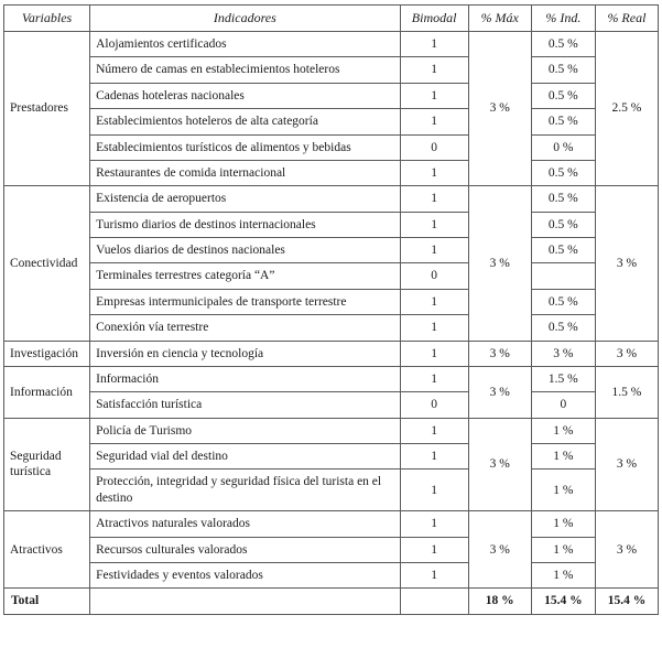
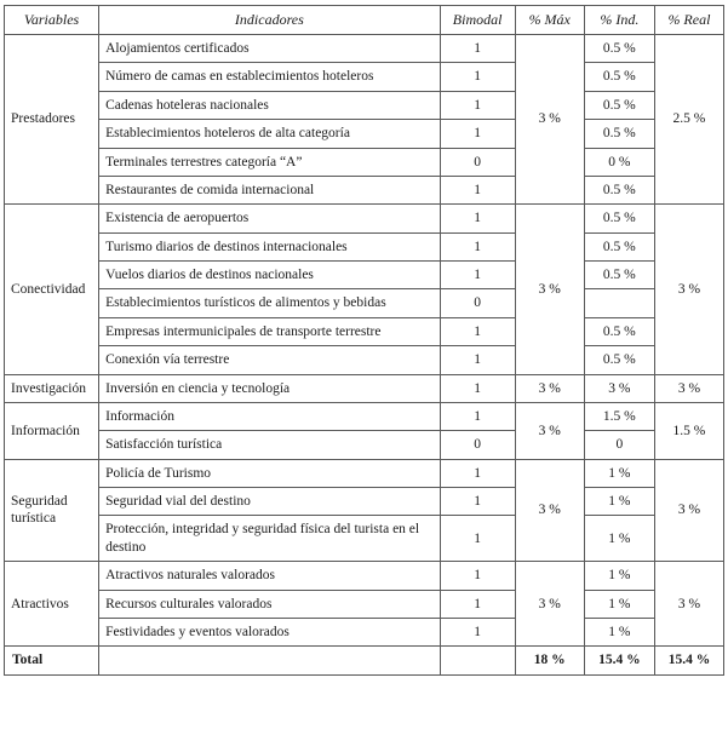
  Variables	Indicadores	Bimodal	% Máx	% Ind.	% Real
  Prestadores	Alojamientos certificados	1	3 %	0.5 %	2.5 %
  Número de camas en establecimientos hoteleros	1	0.5 %
  Cadenas hoteleras nacionales	1	0.5 %
  Establecimientos hoteleros de alta categoría	1	0.5 %
- Establecimientos turísticos de alimentos y bebidas	0	0 %
+ Terminales terrestres categoría “A”	0	0 %
  Restaurantes de comida internacional	1	0.5 %
  Conectividad	Existencia de aeropuertos	1	3 %	0.5 %	3 %
  Turismo diarios de destinos internacionales	1	0.5 %
  Vuelos diarios de destinos nacionales	1	0.5 %
- Terminales terrestres categoría “A”	0
+ Establecimientos turísticos de alimentos y bebidas	0
  Empresas intermunicipales de transporte terrestre	1	0.5 %
  Conexión vía terrestre	1	0.5 %
  Investigación	Inversión en ciencia y tecnología	1	3 %	3 %	3 %
  Información	Información	1	3 %	1.5 %	1.5 %
  Satisfacción turística	0	0
  Seguridad turística	Policía de Turismo	1	3 %	1 %	3 %
  Seguridad vial del destino	1	1 %
  Protección, integridad y seguridad física del turista en el destino	1	1 %
  Atractivos	Atractivos naturales valorados	1	3 %	1 %	3 %
  Recursos culturales valorados	1	1 %
  Festividades y eventos valorados	1	1 %
  Total			18 %	15.4 %	15.4 %
